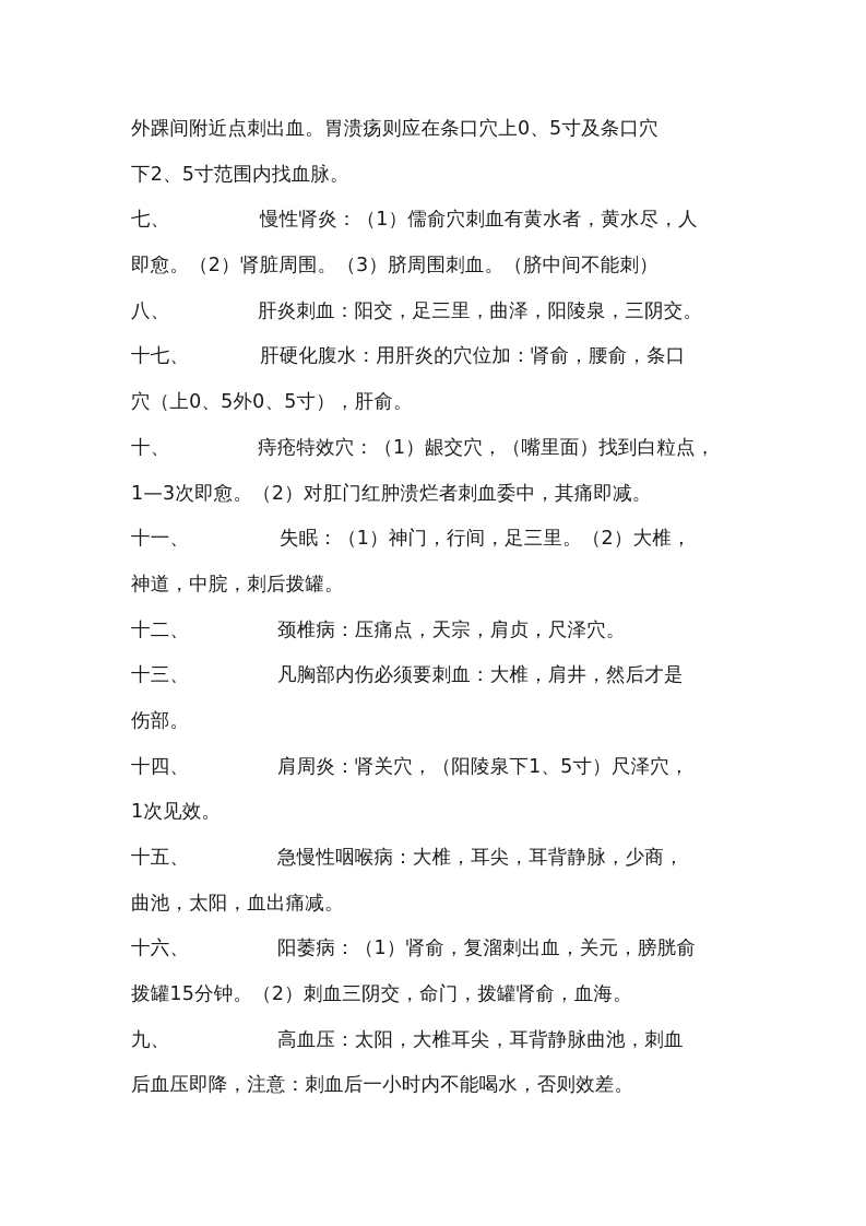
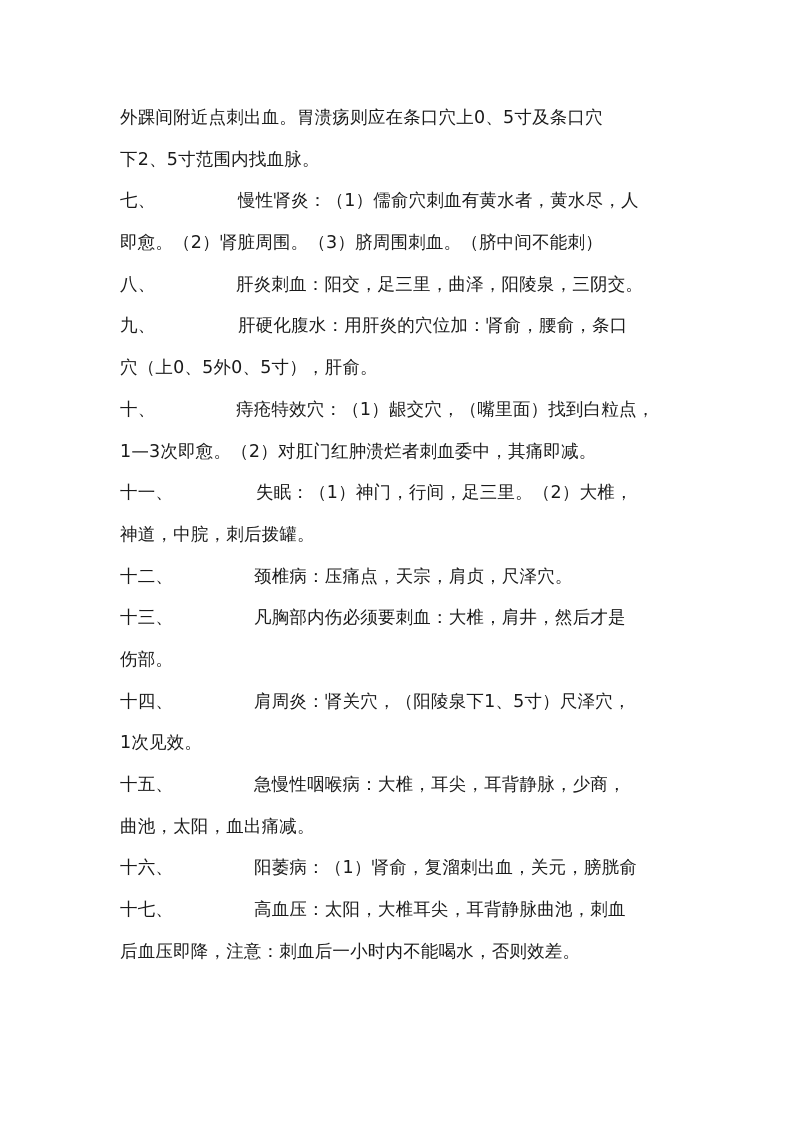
  外踝间附近点刺出血。胃溃疡则应在条口穴上0、5寸及条口穴
  下2、5寸范围内找血脉。
  七、 慢性肾炎：（1）儒俞穴刺血有黄水者，黄水尽，人
  即愈。（2）肾脏周围。（3）脐周围刺血。（脐中间不能刺）
  八、 肝炎刺血：阳交，足三里，曲泽，阳陵泉，三阴交。
- 十七、 肝硬化腹水：用肝炎的穴位加：肾俞，腰俞，条口
+ 九、 肝硬化腹水：用肝炎的穴位加：肾俞，腰俞，条口
  穴（上0、5外0、5寸），肝俞。
  十、 痔疮特效穴：（1）龈交穴，（嘴里面）找到白粒点，
  1—3次即愈。（2）对肛门红肿溃烂者刺血委中，其痛即减。
  十一、 失眠：（1）神门，行间，足三里。（2）大椎，
  神道，中脘，刺后拨罐。
  十二、 颈椎病：压痛点，天宗，肩贞，尺泽穴。
  十三、 凡胸部内伤必须要刺血：大椎，肩井，然后才是
  伤部。
  十四、 肩周炎：肾关穴，（阳陵泉下1、5寸）尺泽穴，
  1次见效。
  十五、 急慢性咽喉病：大椎，耳尖，耳背静脉，少商，
  曲池，太阳，血出痛减。
  十六、 阳萎病：（1）肾俞，复溜刺出血，关元，膀胱俞
- 拨罐15分钟。（2）刺血三阴交，命门，拨罐肾俞，血海。
- 九、 高血压：太阳，大椎耳尖，耳背静脉曲池，刺血
+ 十七、 高血压：太阳，大椎耳尖，耳背静脉曲池，刺血
  后血压即降，注意：刺血后一小时内不能喝水，否则效差。
